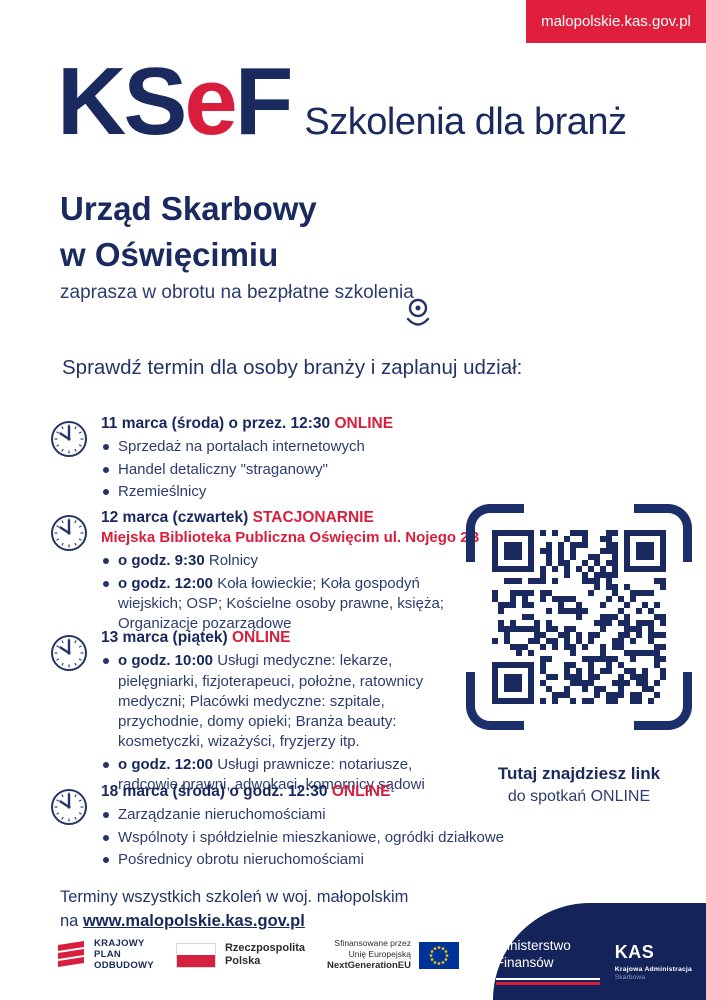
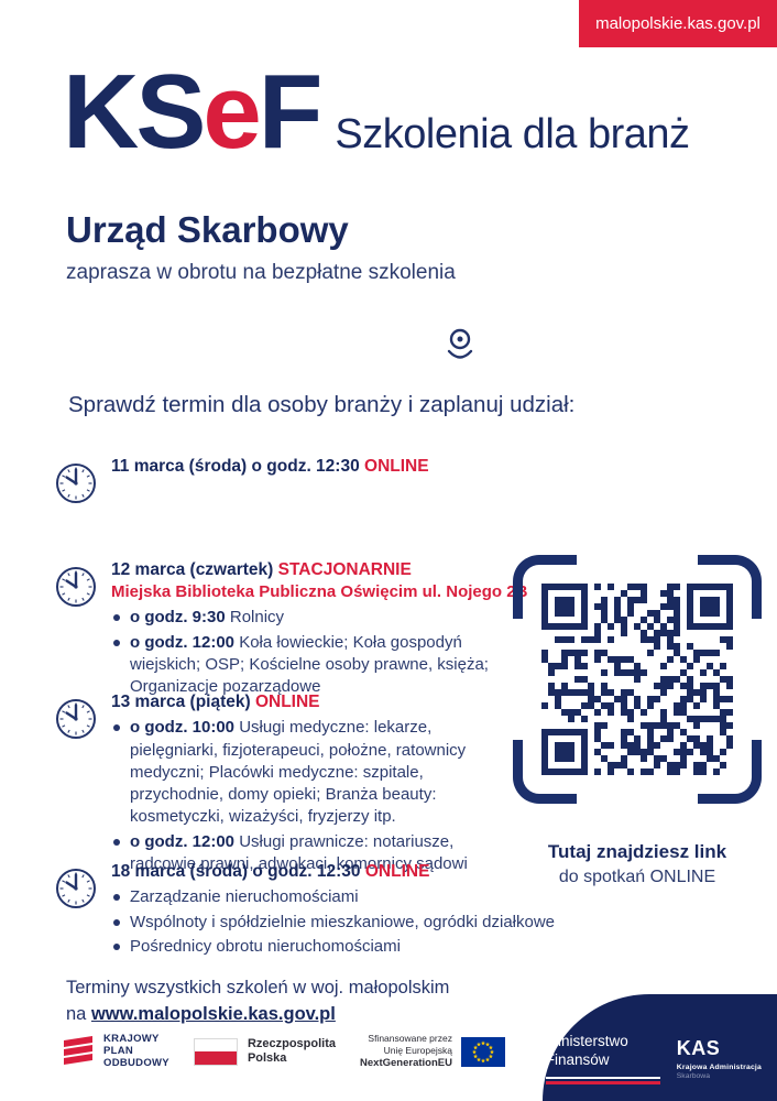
  malopolskie.kas.gov.pl
  KSeF
  Szkolenia dla branż
  Urząd Skarbowy
- w Oświęcimiu
  zaprasza w obrotu na bezpłatne szkolenia
  Sprawdź termin dla osoby branży i zaplanuj udział:
- 11 marca (środa) o przez. 12:30 ONLINE
+ 11 marca (środa) o godz. 12:30 ONLINE
- Sprzedaż na portalach internetowych
- Handel detaliczny "straganowy"
- Rzemieślnicy
  12 marca (czwartek) STACJONARNIE
  Miejska Biblioteka Publiczna Oświęcim ul. Nojego
  o godz. 9:30 Rolnicy
  o godz. 12:00 Koła łowieckie; Koła gospodyń wiejskich; OSP; Kościelne osoby prawne, księża; Organizacje pozarządowe
  13 marca (piątek) ONLINE
  o godz. 10:00 Usługi medyczne: lekarze, pielęgniarki, fizjoterapeuci, położne, ratownicy medyczni; Placówki medyczne: szpitale, przychodnie, domy opieki; Branża beauty: kosmetyczki, wizażyści, fryzjerzy itp.
  o godz. 12:00 Usługi prawnicze: notariusze, radcowie prawni, adwokaci, komornicy sądowi
  18 marca (środa) o godz. 12:30 ONLINE
  Zarządzanie nieruchomościami
  Wspólnoty i spółdzielnie mieszkaniowe, ogródki działkowe
  Pośrednicy obrotu nieruchomościami
  Tutaj znajdziesz link
  do spotkań ONLINE
  Terminy wszystkich szkoleń w woj. małopolskim
  na www.malopolskie.kas.gov.pl
  KRAJOWY
  PLAN
  ODBUDOWY
  Rzeczpospolita
  Polska
  Sfinansowane przez
  Unię Europejską
  NextGenerationEU
  Ministerstwo
  Finansów
  KAS
